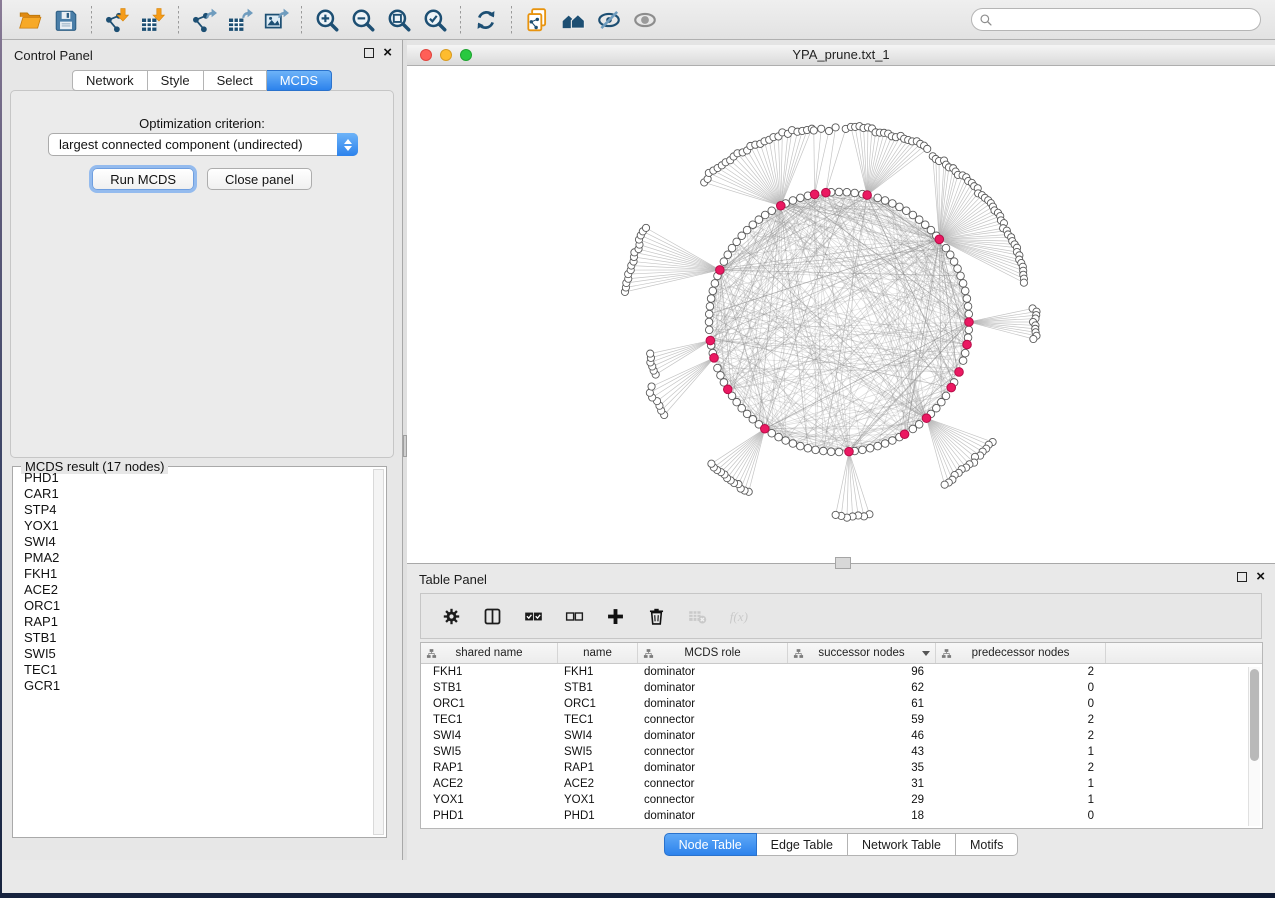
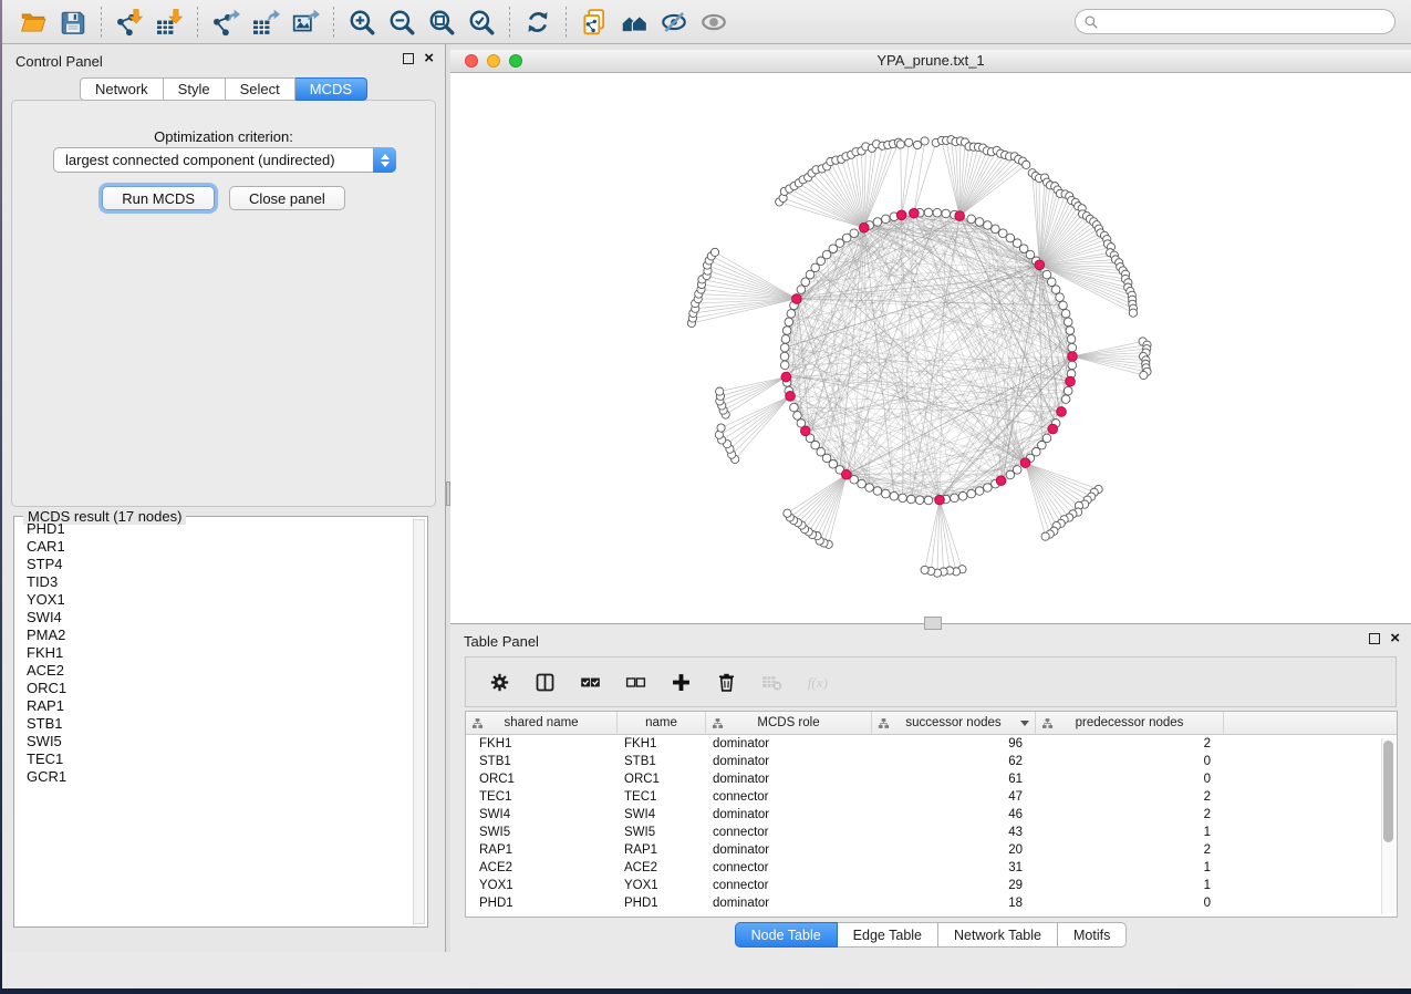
  Control Panel
  ×
  Network
  Style
  Select
  MCDS
  Optimization criterion:
  largest connected component (undirected)
  Run MCDS
  Close panel
  MCDS result (17 nodes)
  PHD1
  CAR1
  STP4
+ TID3
  YOX1
  SWI4
  PMA2
  FKH1
  ACE2
  ORC1
  RAP1
  STB1
  SWI5
  TEC1
  GCR1
  YPA_prune.txt_1
  Table Panel
  ×
  shared name
  name
  MCDS role
  successor nodes
  predecessor nodes
  FKH1
  FKH1
  dominator
  96
  2
  STB1
  STB1
  dominator
  62
  0
  ORC1
  ORC1
  dominator
  61
  0
  TEC1
  TEC1
  connector
- 59
+ 47
  2
  SWI4
  SWI4
  dominator
  46
  2
  SWI5
  SWI5
  connector
  43
  1
  RAP1
  RAP1
  dominator
- 35
+ 20
  2
  ACE2
  ACE2
  connector
  31
  1
  YOX1
  YOX1
  connector
  29
  1
  PHD1
  PHD1
  dominator
  18
  0
  Node Table
  Edge Table
  Network Table
  Motifs
